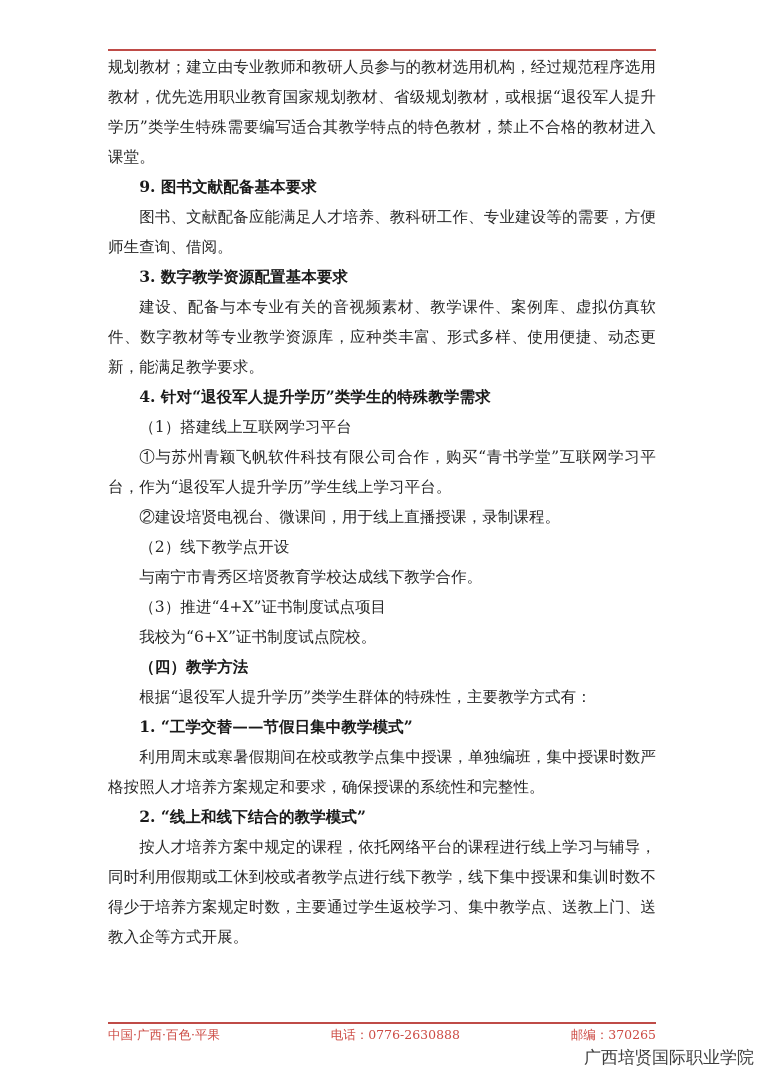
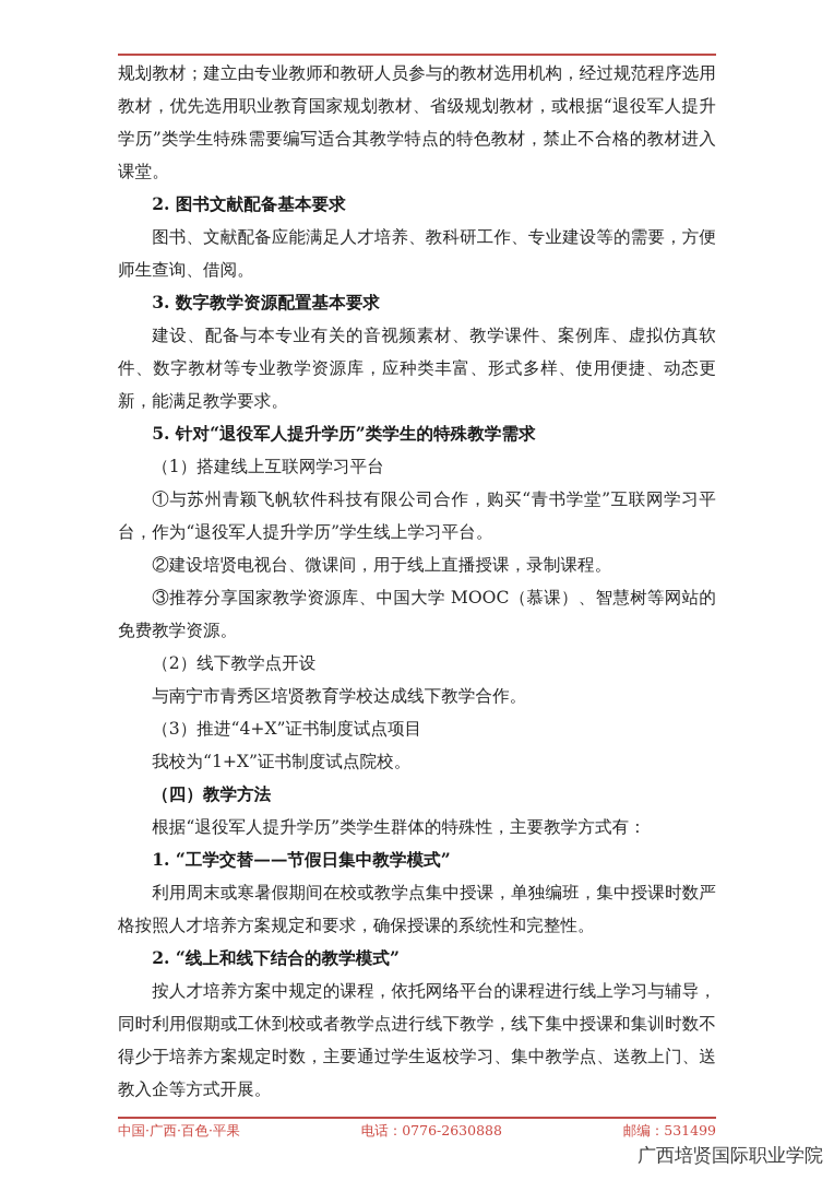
  规划教材；建立由专业教师和教研人员参与的教材选用机构，经过规范程序选用教材，优先选用职业教育国家规划教材、省级规划教材，或根据“退役军人提升学历”类学生特殊需要编写适合其教学特点的特色教材，禁止不合格的教材进入课堂。
- 9. 图书文献配备基本要求
+ 2. 图书文献配备基本要求
  图书、文献配备应能满足人才培养、教科研工作、专业建设等的需要，方便师生查询、借阅。
  3. 数字教学资源配置基本要求
  建设、配备与本专业有关的音视频素材、教学课件、案例库、虚拟仿真软件、数字教材等专业教学资源库，应种类丰富、形式多样、使用便捷、动态更新，能满足教学要求。
- 4. 针对“退役军人提升学历”类学生的特殊教学需求
+ 5. 针对“退役军人提升学历”类学生的特殊教学需求
  （1）搭建线上互联网学习平台
  ①与苏州青颖飞帆软件科技有限公司合作，购买“青书学堂”互联网学习平台，作为“退役军人提升学历”学生线上学习平台。
  ②建设培贤电视台、微课间，用于线上直播授课，录制课程。
+ ③推荐分享国家教学资源库、中国大学 MOOC（慕课）、智慧树等网站的免费教学资源。
  （2）线下教学点开设
  与南宁市青秀区培贤教育学校达成线下教学合作。
  （3）推进“4+X”证书制度试点项目
- 我校为“6+X”证书制度试点院校。
+ 我校为“1+X”证书制度试点院校。
  （四）教学方法
  根据“退役军人提升学历”类学生群体的特殊性，主要教学方式有：
  1. “工学交替——节假日集中教学模式”
  利用周末或寒暑假期间在校或教学点集中授课，单独编班，集中授课时数严格按照人才培养方案规定和要求，确保授课的系统性和完整性。
  2. “线上和线下结合的教学模式”
  按人才培养方案中规定的课程，依托网络平台的课程进行线上学习与辅导，同时利用假期或工休到校或者教学点进行线下教学，线下集中授课和集训时数不得少于培养方案规定时数，主要通过学生返校学习、集中教学点、送教上门、送教入企等方式开展。
  中国·广西·百色·平果
  电话：0776-2630888
- 邮编：370265
+ 邮编：531499
  广西培贤国际职业学院
